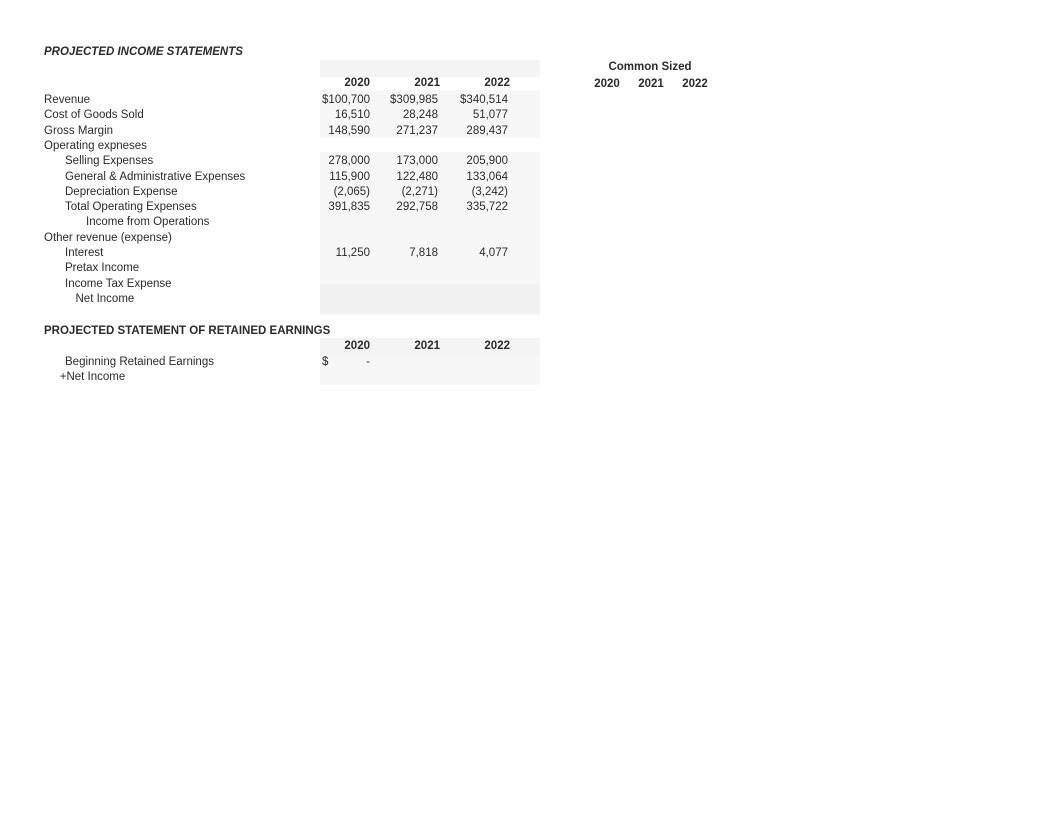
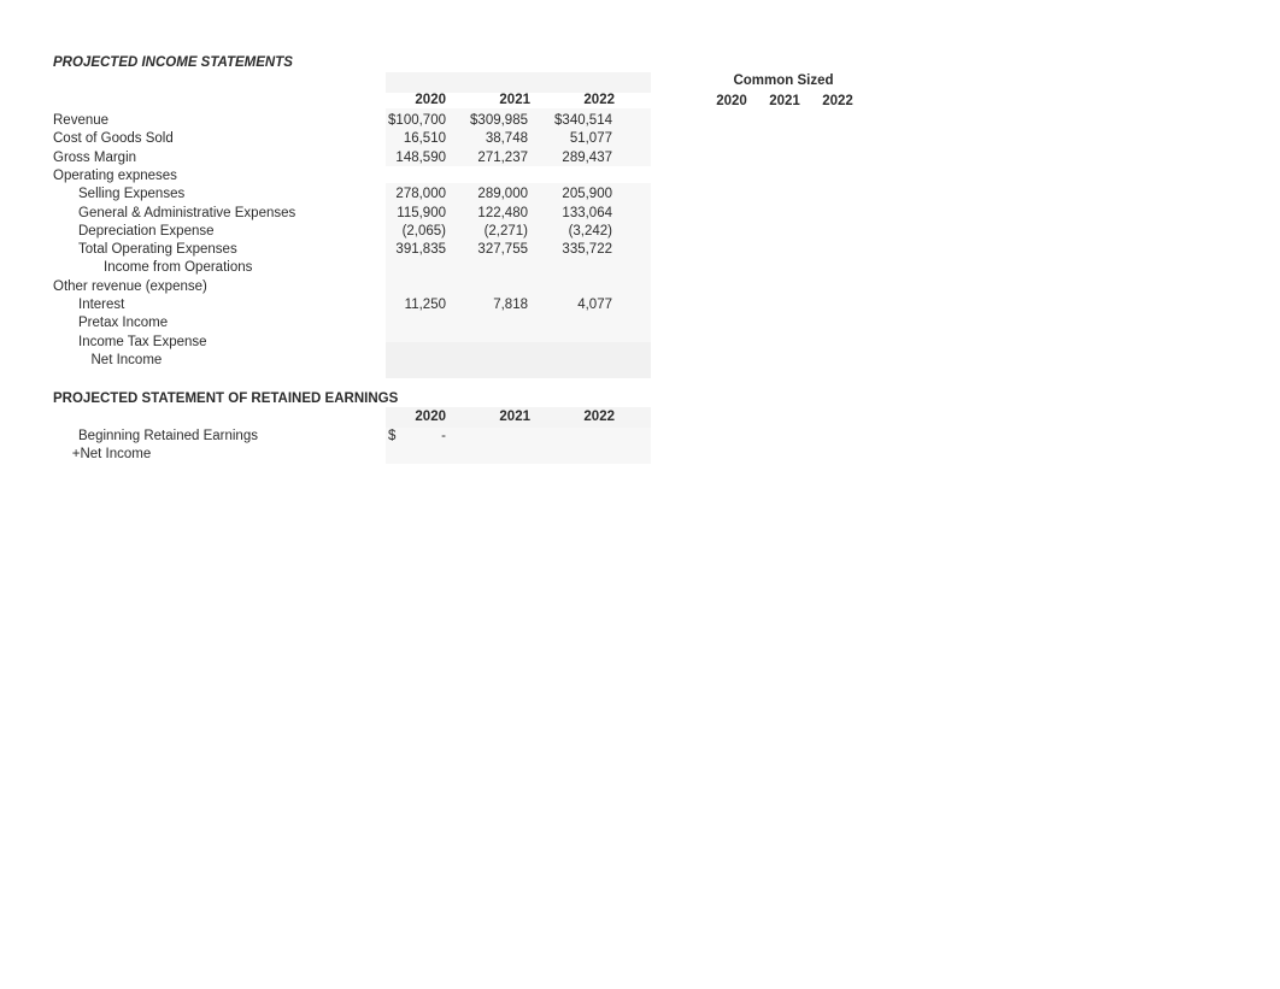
  PROJECTED INCOME STATEMENTS
  2020
  2021
  2022
  Common Sized
  2020
  2021
  2022
  Revenue
  $
  100,700
  $
  309,985
  $
  340,514
  Cost of Goods Sold
  16,510
- 28,248
+ 38,748
  51,077
  Gross Margin
  148,590
  271,237
  289,437
  Operating expneses
  Selling Expenses
  278,000
- 173,000
+ 289,000
  205,900
  General & Administrative Expenses
  115,900
  122,480
  133,064
  Depreciation Expense
  (2,065)
  (2,271)
  (3,242)
  Total Operating Expenses
  391,835
- 292,758
+ 327,755
  335,722
  Income from Operations
  Other revenue (expense)
  Interest
  11,250
  7,818
  4,077
  Pretax Income
  Income Tax Expense
  Net Income
  PROJECTED STATEMENT OF RETAINED EARNINGS
  2020
  2021
  2022
  Beginning Retained Earnings
  $
  -
  +Net Income
